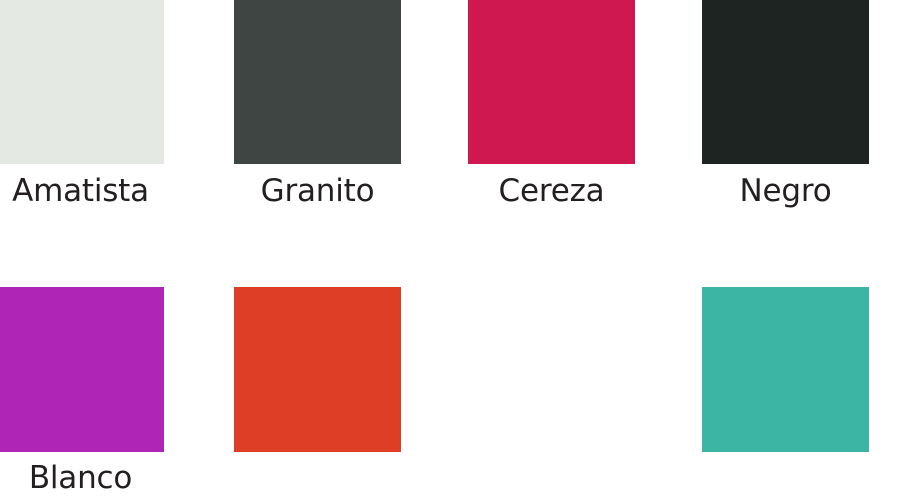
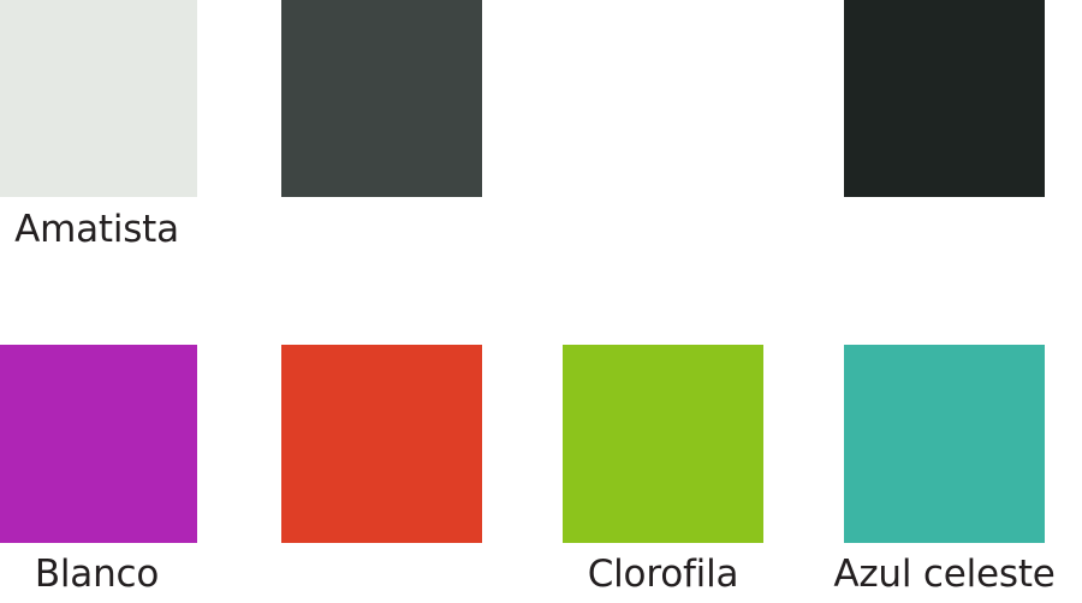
  Amatista
- Granito
- Cereza
- Negro
  Blanco
+ Clorofila
+ Azul celeste
